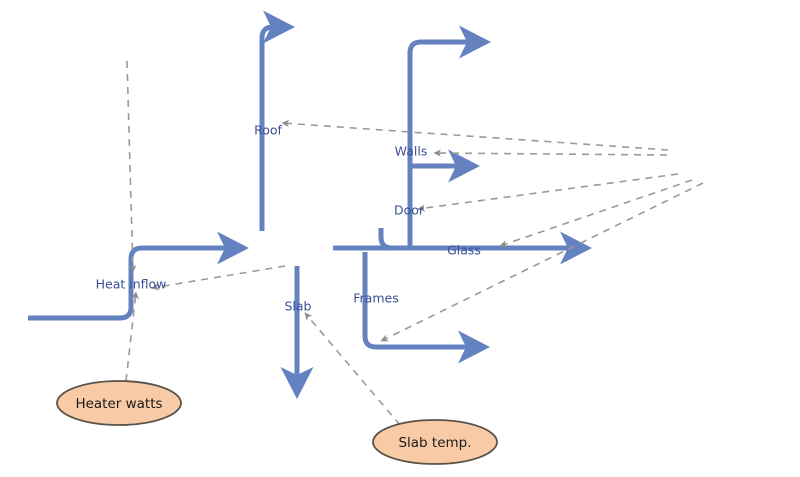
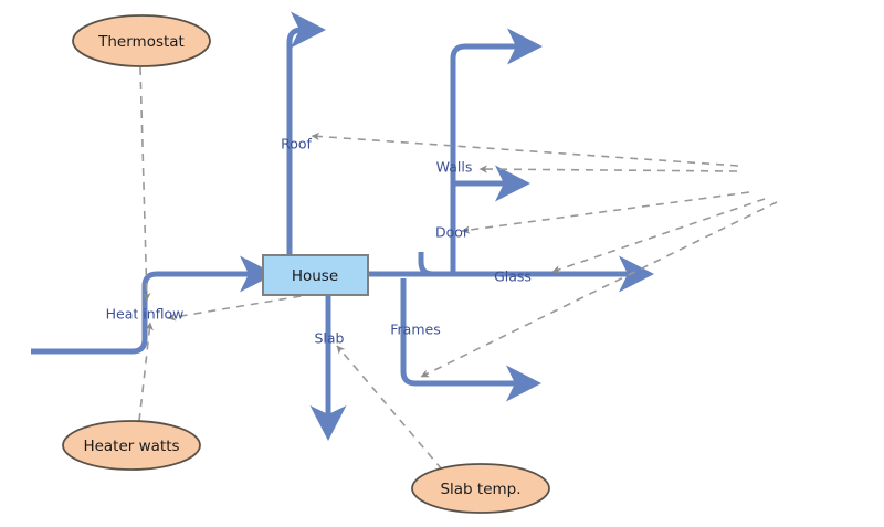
+ House
+ Thermostat
  Heater watts
  Slab temp.
  Heat inflow
  Roof
  Walls
  Door
  Glass
  Frames
  Slab
